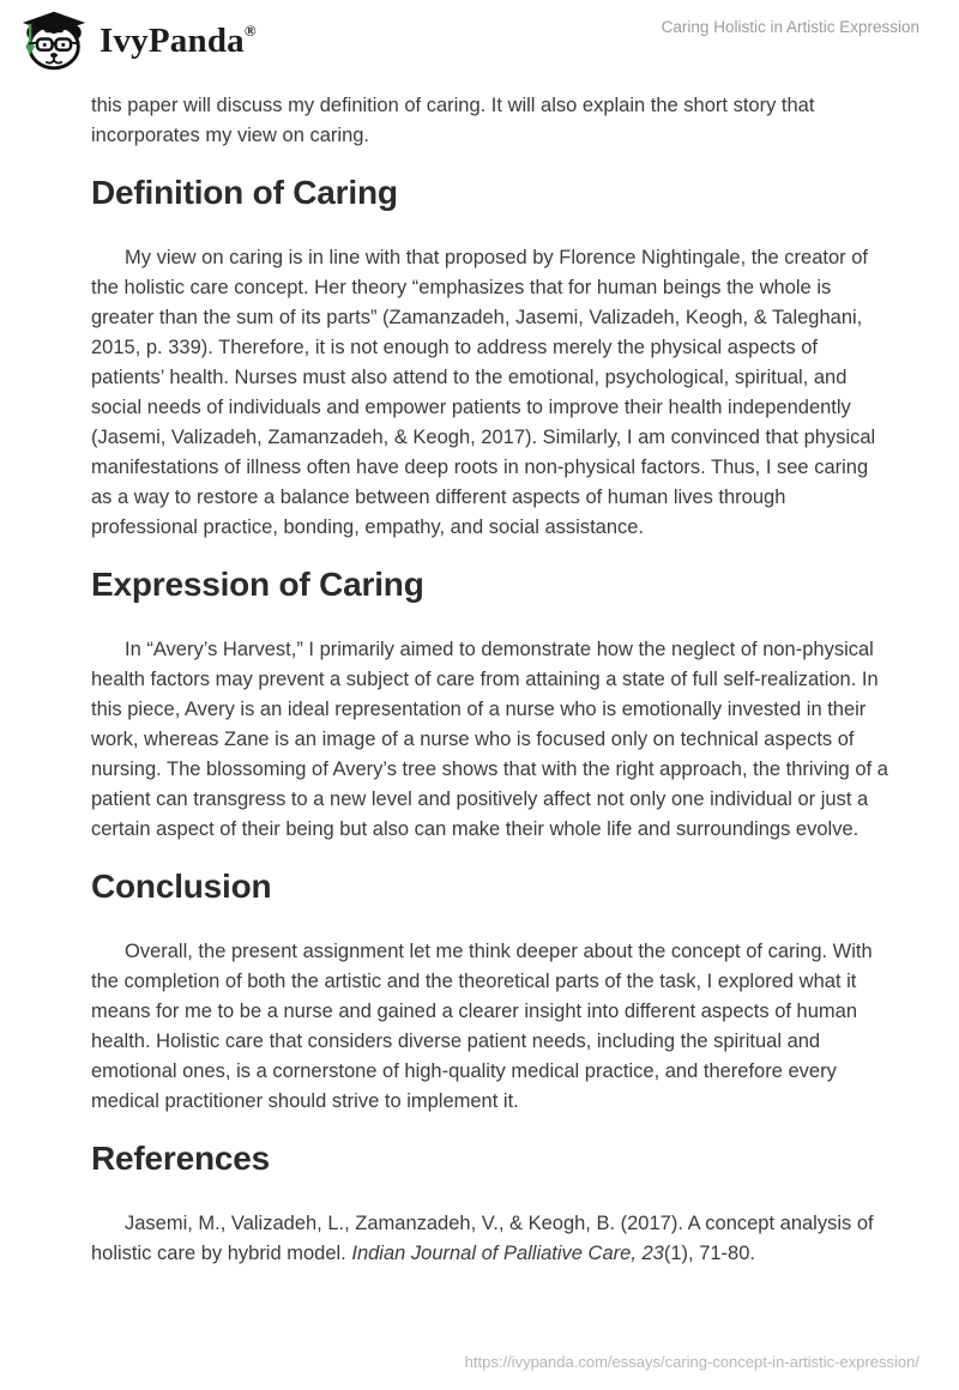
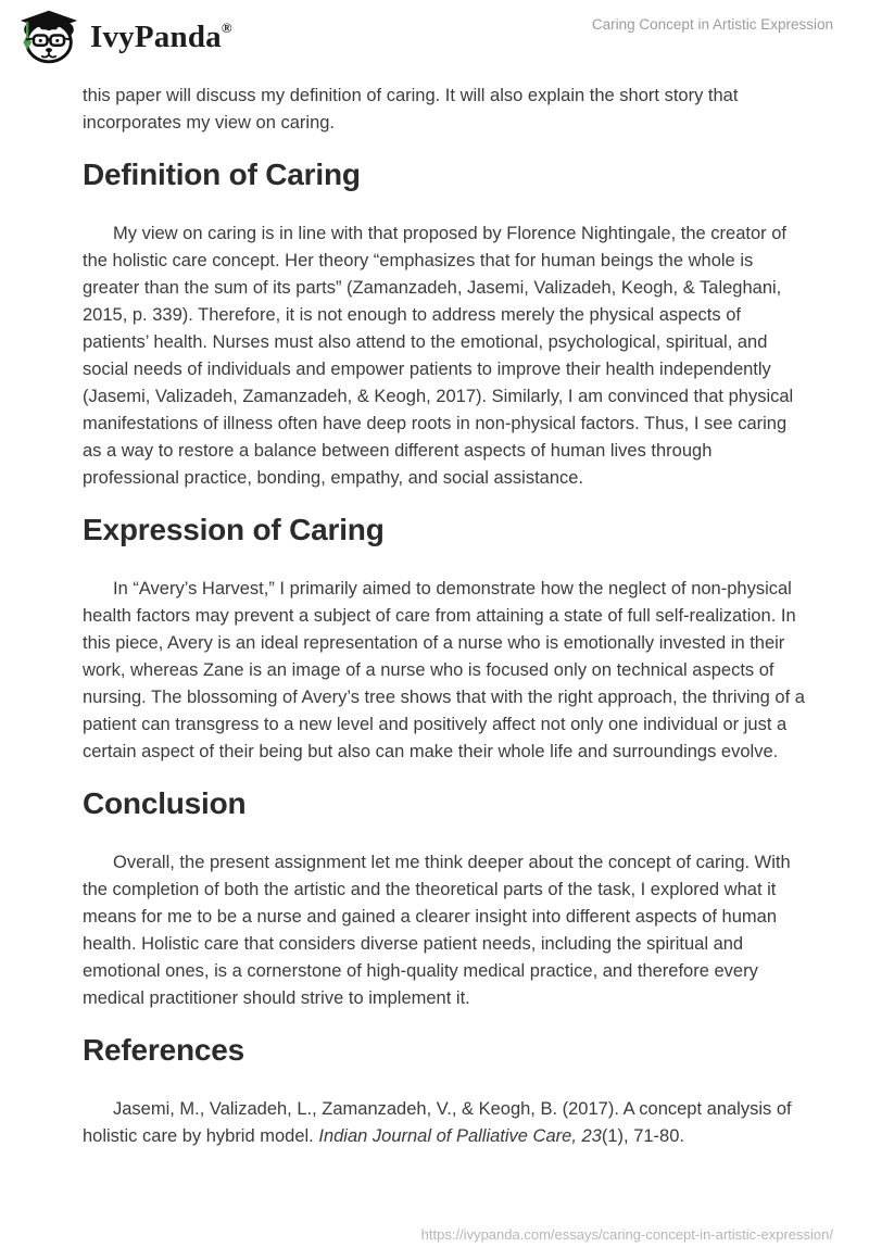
  IvyPanda®
- Caring Holistic in Artistic Expression
+ Caring Concept in Artistic Expression
  this paper will discuss my definition of caring. It will also explain the short story that incorporates my view on caring.
  Definition of Caring
  My view on caring is in line with that proposed by Florence Nightingale, the creator of the holistic care concept. Her theory “emphasizes that for human beings the whole is greater than the sum of its parts” (Zamanzadeh, Jasemi, Valizadeh, Keogh, & Taleghani, 2015, p. 339). Therefore, it is not enough to address merely the physical aspects of patients’ health. Nurses must also attend to the emotional, psychological, spiritual, and social needs of individuals and empower patients to improve their health independently (Jasemi, Valizadeh, Zamanzadeh, & Keogh, 2017). Similarly, I am convinced that physical manifestations of illness often have deep roots in non-physical factors. Thus, I see caring as a way to restore a balance between different aspects of human lives through professional practice, bonding, empathy, and social assistance.
  Expression of Caring
  In “Avery’s Harvest,” I primarily aimed to demonstrate how the neglect of non-physical health factors may prevent a subject of care from attaining a state of full self-realization. In this piece, Avery is an ideal representation of a nurse who is emotionally invested in their work, whereas Zane is an image of a nurse who is focused only on technical aspects of nursing. The blossoming of Avery’s tree shows that with the right approach, the thriving of a patient can transgress to a new level and positively affect not only one individual or just a certain aspect of their being but also can make their whole life and surroundings evolve.
  Conclusion
  Overall, the present assignment let me think deeper about the concept of caring. With the completion of both the artistic and the theoretical parts of the task, I explored what it means for me to be a nurse and gained a clearer insight into different aspects of human health. Holistic care that considers diverse patient needs, including the spiritual and emotional ones, is a cornerstone of high-quality medical practice, and therefore every medical practitioner should strive to implement it.
  References
  Jasemi, M., Valizadeh, L., Zamanzadeh, V., & Keogh, B. (2017). A concept analysis of holistic care by hybrid model. Indian Journal of Palliative Care, 23(1), 71-80.
  https://ivypanda.com/essays/caring-concept-in-artistic-expression/
